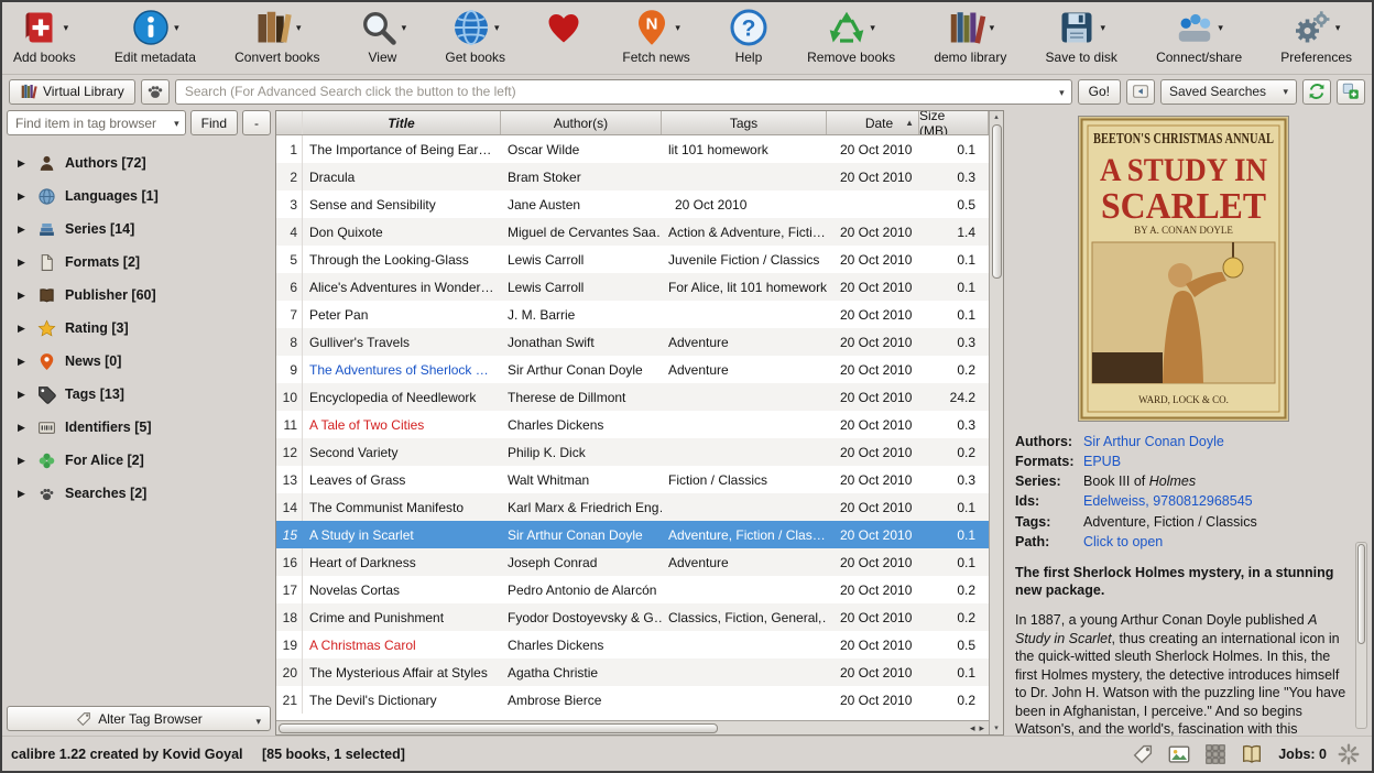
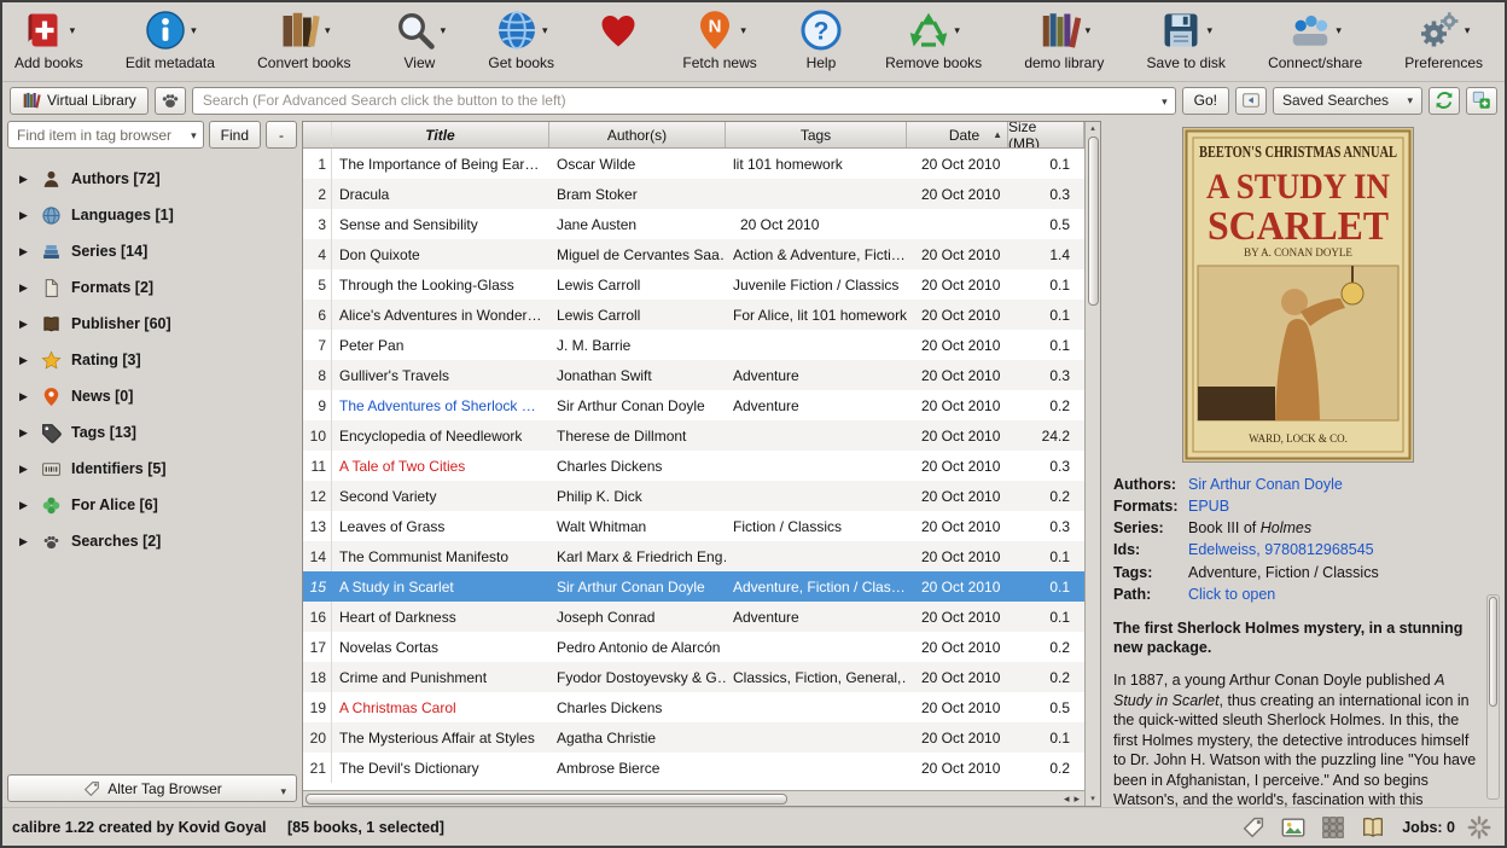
  ▾
  Add books
  ▾
  Edit metadata
  ▾
  Convert books
  ▾
  View
  ▾
  Get books
  N
  ▾
  Fetch news
  ?
  Help
  ▾
  Remove books
  ▾
  demo library
  ▾
  Save to disk
  ▾
  Connect/share
  ▾
  Preferences
  Virtual Library
  Search (For Advanced Search click the button to the left)
  ▾
  Go!
  Saved Searches
  ▾
  Find item in tag browser
  ▾
  Find
  -
  ▶
  Authors [72]
  ▶
  Languages [1]
  ▶
  Series [14]
  ▶
  Formats [2]
  ▶
  Publisher [60]
  ▶
  Rating [3]
  ▶
  News [0]
  ▶
  Tags [13]
  ▶
  Identifiers [5]
  ▶
- For Alice [2]
+ For Alice [6]
  ▶
  Searches [2]
  Alter Tag Browser
  ▾
  Title
  Author(s)
  Tags
  Date
  ▲
  Size (MB)
  1
  The Importance of Being Ear…
  Oscar Wilde
  lit 101 homework
  20 Oct 2010
  0.1
  2
  Dracula
  Bram Stoker
  20 Oct 2010
  0.3
  3
  Sense and Sensibility
  Jane Austen
  20 Oct 2010
  0.5
  4
  Don Quixote
  Miguel de Cervantes Saa
  Action & Adventure, Ficti…
  20 Oct 2010
  1.4
  5
  Through the Looking-Glass
  Lewis Carroll
  Juvenile Fiction / Classics
  20 Oct 2010
  0.1
  6
  Alice's Adventures in Wonder…
  Lewis Carroll
  For Alice, lit 101 homework
  20 Oct 2010
  0.1
  7
  Peter Pan
  J. M. Barrie
  20 Oct 2010
  0.1
  8
  Gulliver's Travels
  Jonathan Swift
  Adventure
  20 Oct 2010
  0.3
  9
  The Adventures of Sherlock …
  Sir Arthur Conan Doyle
  Adventure
  20 Oct 2010
  0.2
  10
  Encyclopedia of Needlework
  Therese de Dillmont
  20 Oct 2010
  24.2
  11
  A Tale of Two Cities
  Charles Dickens
  20 Oct 2010
  0.3
  12
  Second Variety
  Philip K. Dick
  20 Oct 2010
  0.2
  13
  Leaves of Grass
  Walt Whitman
  Fiction / Classics
  20 Oct 2010
  0.3
  14
  The Communist Manifesto
  Karl Marx & Friedrich Eng
  20 Oct 2010
  0.1
  15
  A Study in Scarlet
  Sir Arthur Conan Doyle
  Adventure, Fiction / Clas…
  20 Oct 2010
  0.1
  16
  Heart of Darkness
  Joseph Conrad
  Adventure
  20 Oct 2010
  0.1
  17
  Novelas Cortas
  Pedro Antonio de Alarcón
  20 Oct 2010
  0.2
  18
  Crime and Punishment
  Fyodor Dostoyevsky & G…
  Classics, Fiction, General,
  20 Oct 2010
  0.2
  19
  A Christmas Carol
  Charles Dickens
  20 Oct 2010
  0.5
  20
  The Mysterious Affair at Styles
  Agatha Christie
  20 Oct 2010
  0.1
  21
  The Devil's Dictionary
  Ambrose Bierce
  20 Oct 2010
  0.2
  ◂
  ▸
  BEETON'S CHRISTMAS ANNUAL
  A STUDY IN
  SCARLET
  BY A. CONAN DOYLE
  WARD, LOCK & CO.
  Authors:
  Sir Arthur Conan Doyle
  Formats:
  EPUB
  Series:
  Book III of Holmes
  Ids:
  Edelweiss, 9780812968545
  Tags:
  Adventure, Fiction / Classics
  Path:
  Click to open
  The first Sherlock Holmes mystery, in a stunning new package.
  In 1887, a young Arthur Conan Doyle published A Study in Scarlet, thus creating an international icon in the quick-witted sleuth Sherlock Holmes. In this, the first Holmes mystery, the detective introduces himself to Dr. John H. Watson with the puzzling line "You have been in Afghanistan, I perceive." And so begins Watson's, and the world's, fascination with this
  calibre 1.22 created by Kovid Goyal [85 books, 1 selected]
  Jobs: 0
